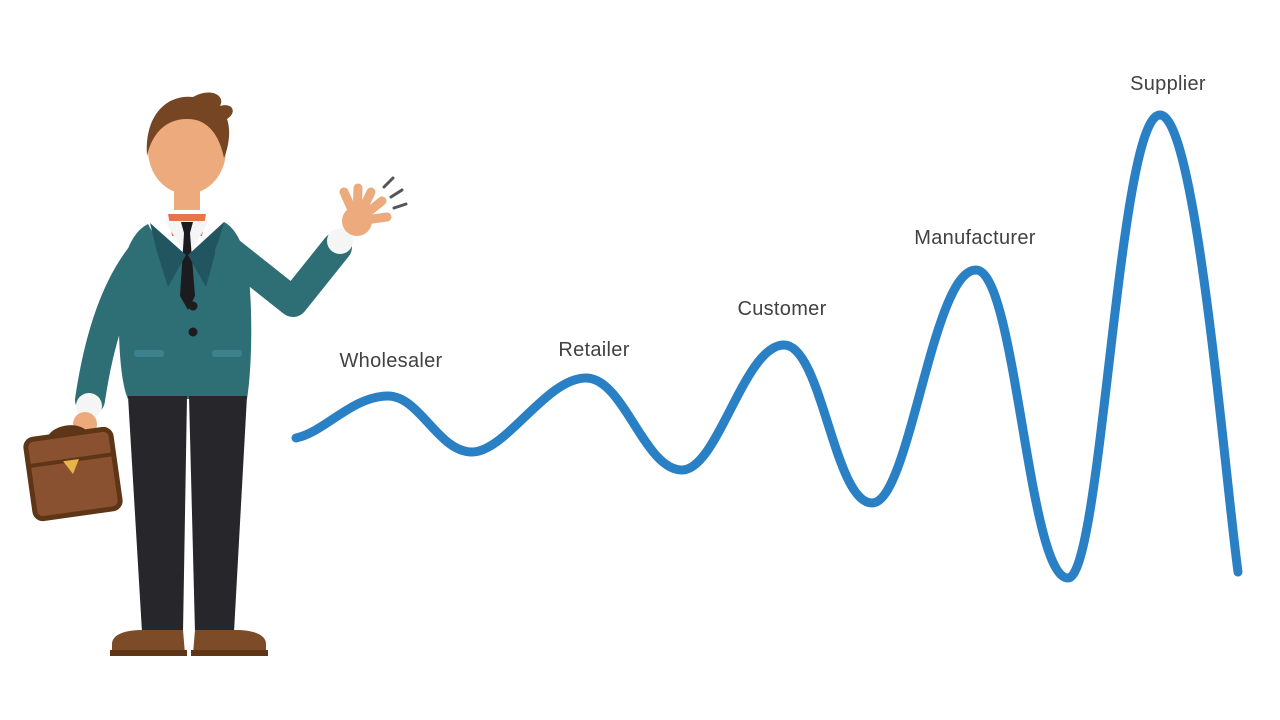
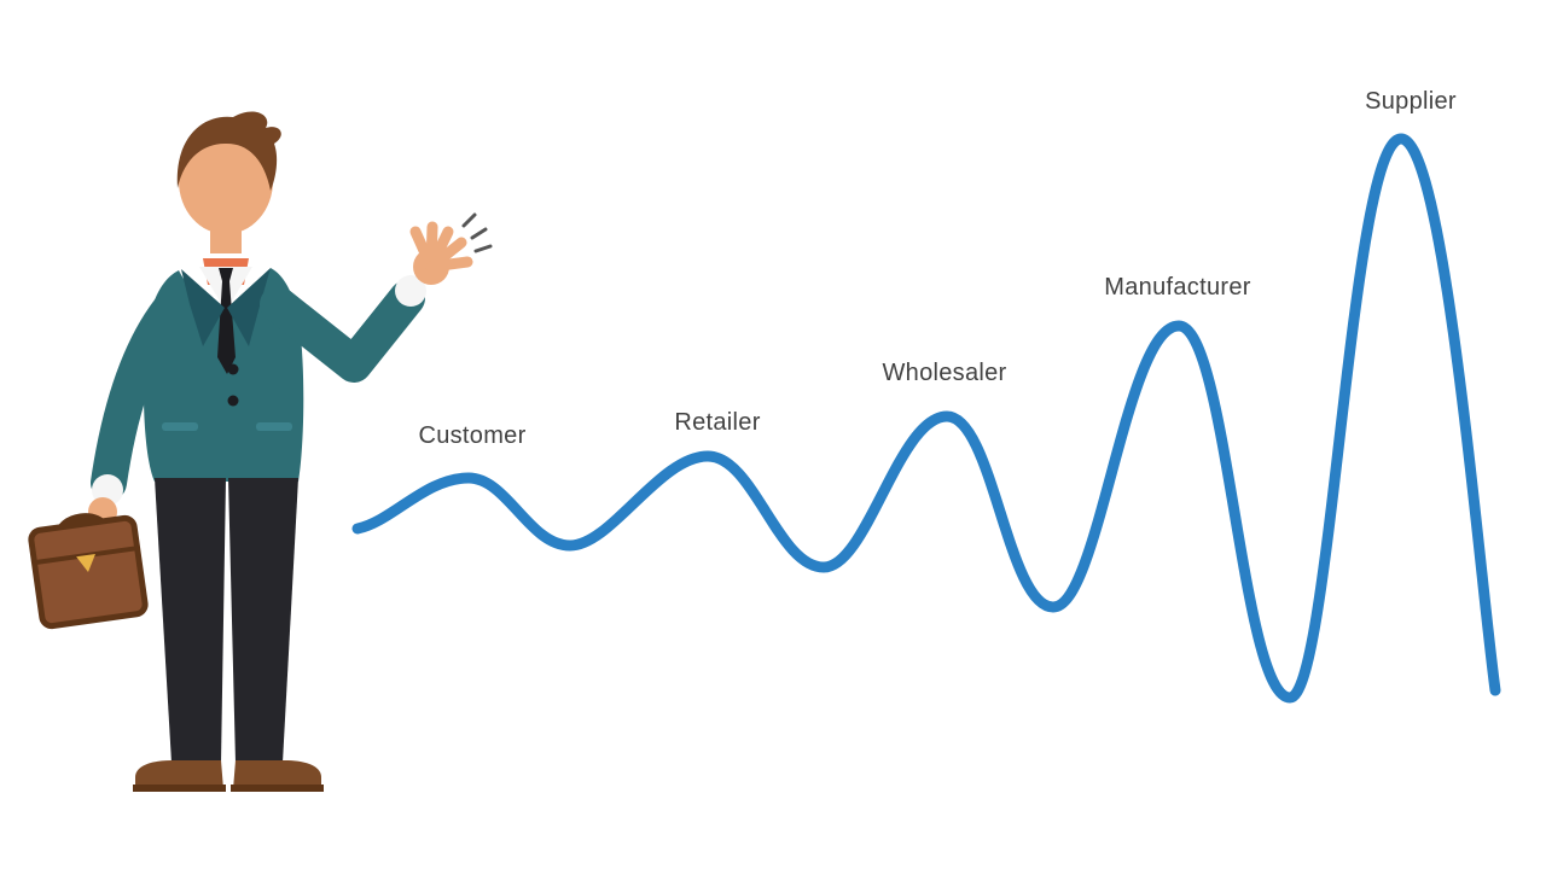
- Wholesaler
+ Customer
  Retailer
- Customer
+ Wholesaler
  Manufacturer
  Supplier
